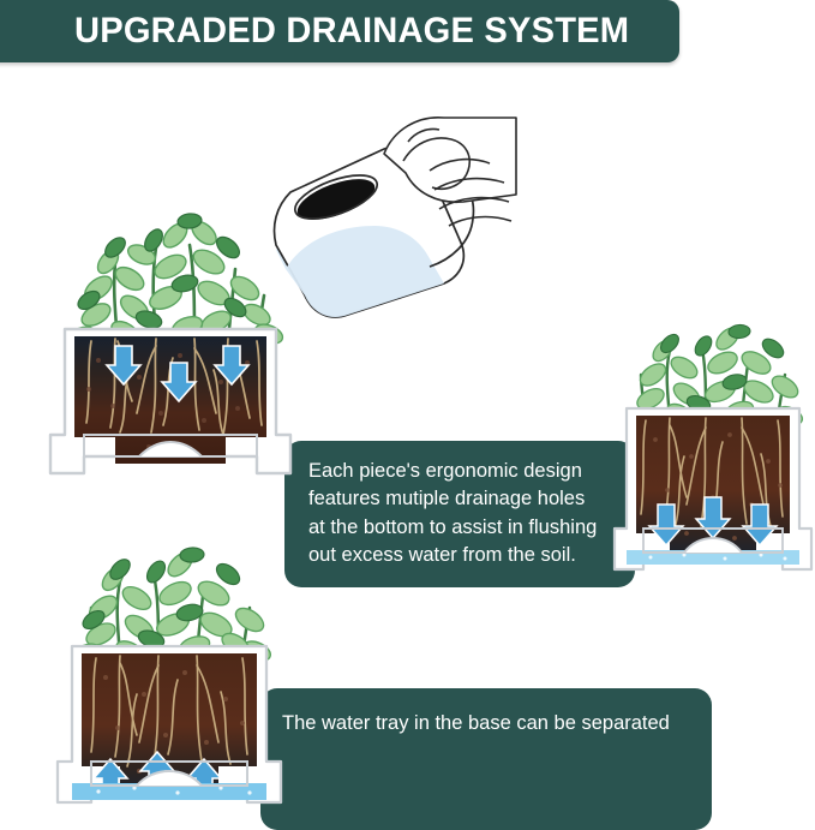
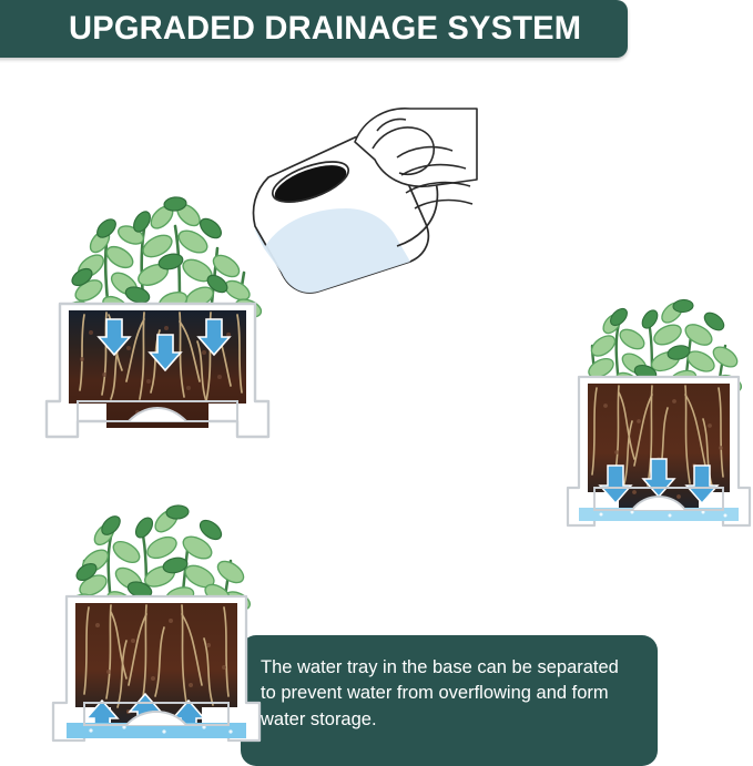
  UPGRADED DRAINAGE SYSTEM
- Each piece's ergonomic design
- features mutiple drainage holes
- at the bottom to assist in flushing
- out excess water from the soil.
  The water tray in the base can be separated
+ to prevent water from overflowing and form
+ water storage.
